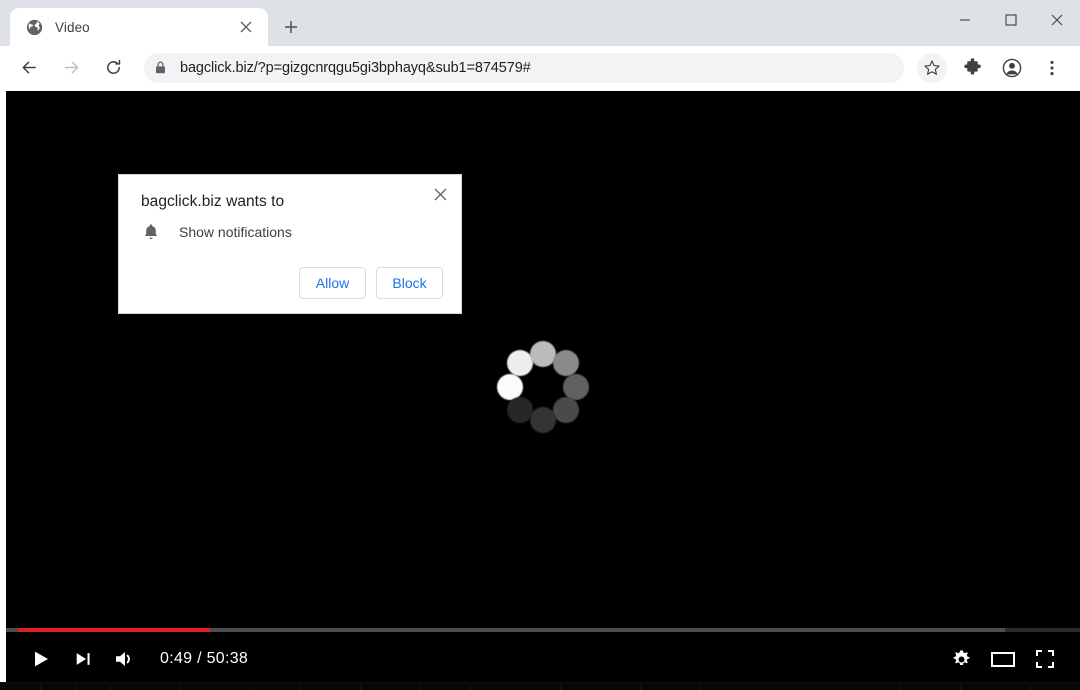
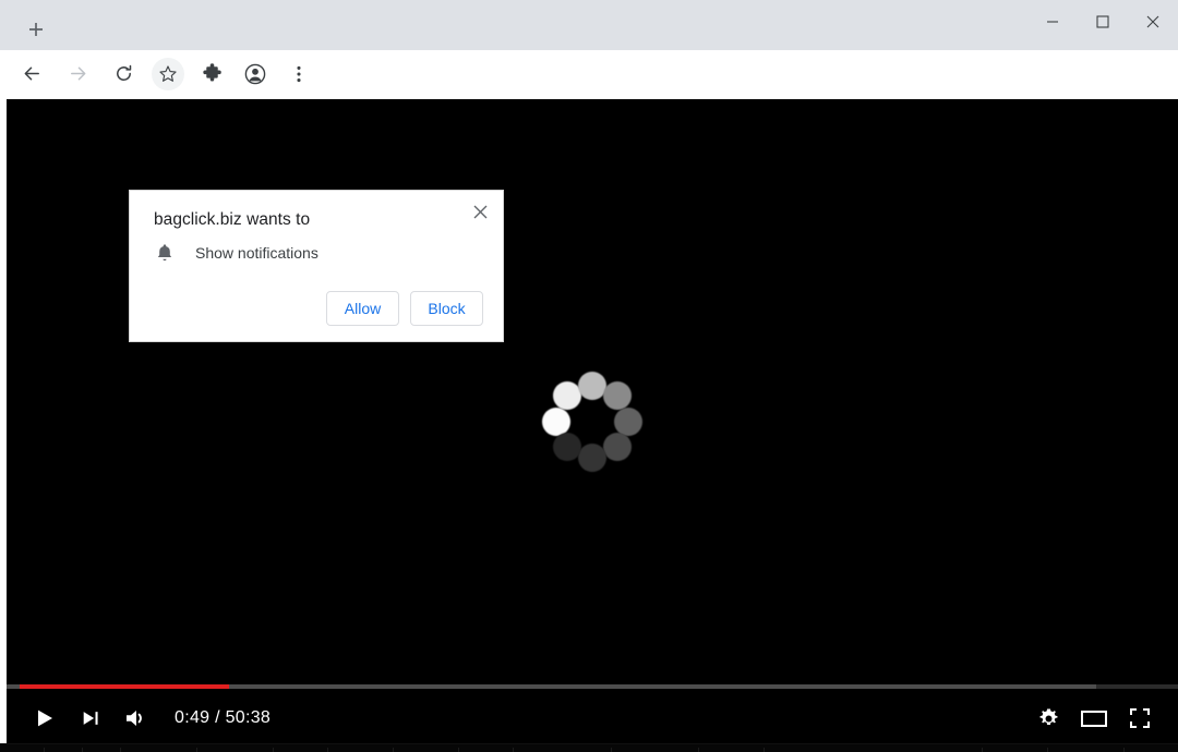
- Video
- bagclick.biz/?p=gizgcnrqgu5gi3bphayq&sub1=874579#
  0:49 / 50:38
  bagclick.biz wants to
  Show notifications
  Allow
  Block
